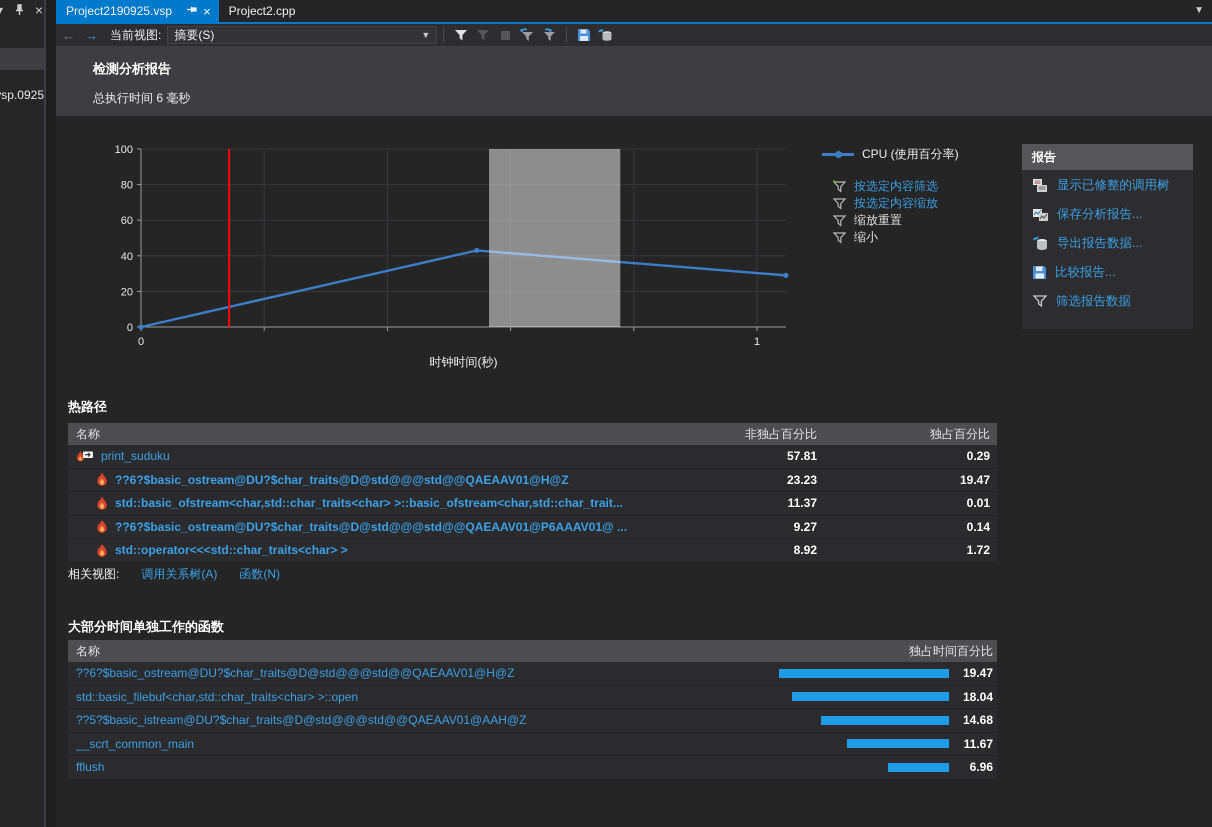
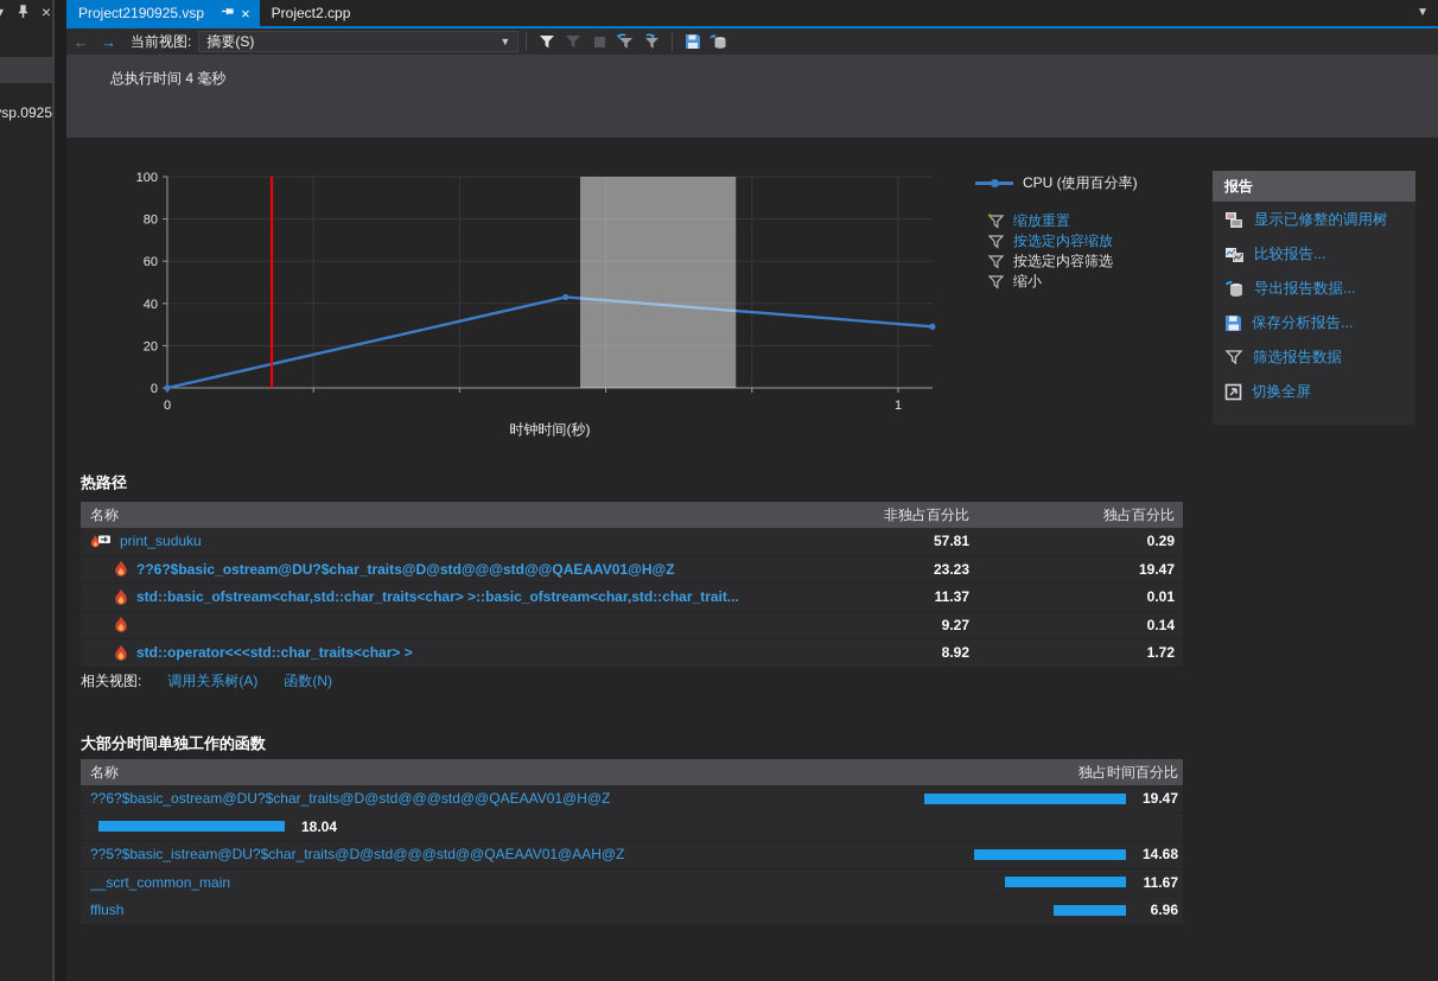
  ▾
  ×
  0925.sp
  Project2190925.vsp
  ×
  Project2.cpp
  ▼
  ←
  →
  当前视图:
  摘要(S)
  ▼
- 检测分析报告
- 总执行时间 6 毫秒
+ 总执行时间 4 毫秒
  0
  20
  40
  60
  80
  100
  0
  1
  时钟时间(秒)
  CPU (使用百分率)
- 按选定内容筛选
+ 缩放重置
  按选定内容缩放
- 缩放重置
+ 按选定内容筛选
  缩小
  报告
  显示已修整的调用树
- 保存分析报告...
+ 比较报告...
  导出报告数据...
- 比较报告...
+ 保存分析报告...
  筛选报告数据
+ 切换全屏
  热路径
  名称
  非独占百分比
  独占百分比
  print_suduku
  57.81
  0.29
  ??6?$basic_ostream@DU?$char_traits@D@std@@@std@@QAEAAV01@H@Z
  23.23
  19.47
  std::basic_ofstream<char,std::char_traits<char> >::basic_ofstream<char,std::char_trait...
  11.37
  0.01
- ??6?$basic_ostream@DU?$char_traits@D@std@@@std@@QAEAAV01@P6AAAV01@ ...
  9.27
  0.14
  std::operator<<<std::char_traits<char> >
  8.92
  1.72
  相关视图:
  调用关系树(A)
  函数(N)
  大部分时间单独工作的函数
  名称
  独占时间百分比
  ??6?$basic_ostream@DU?$char_traits@D@std@@@std@@QAEAAV01@H@Z
  19.47
- std::basic_filebuf<char,std::char_traits<char> >::open
  18.04
  ??5?$basic_istream@DU?$char_traits@D@std@@@std@@QAEAAV01@AAH@Z
  14.68
  __scrt_common_main
  11.67
  fflush
  6.96
